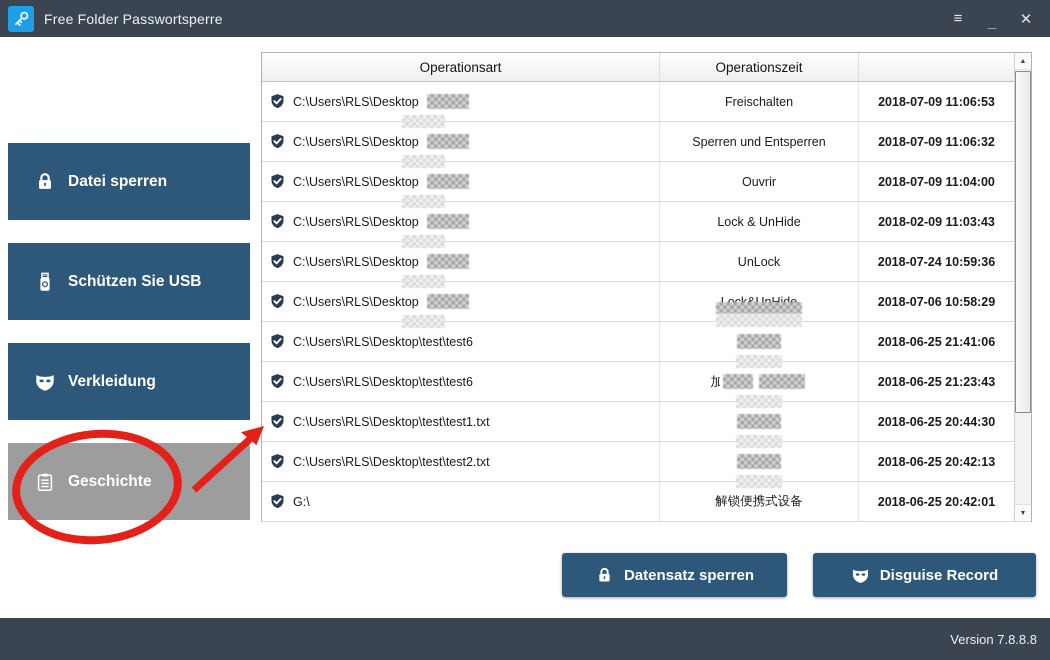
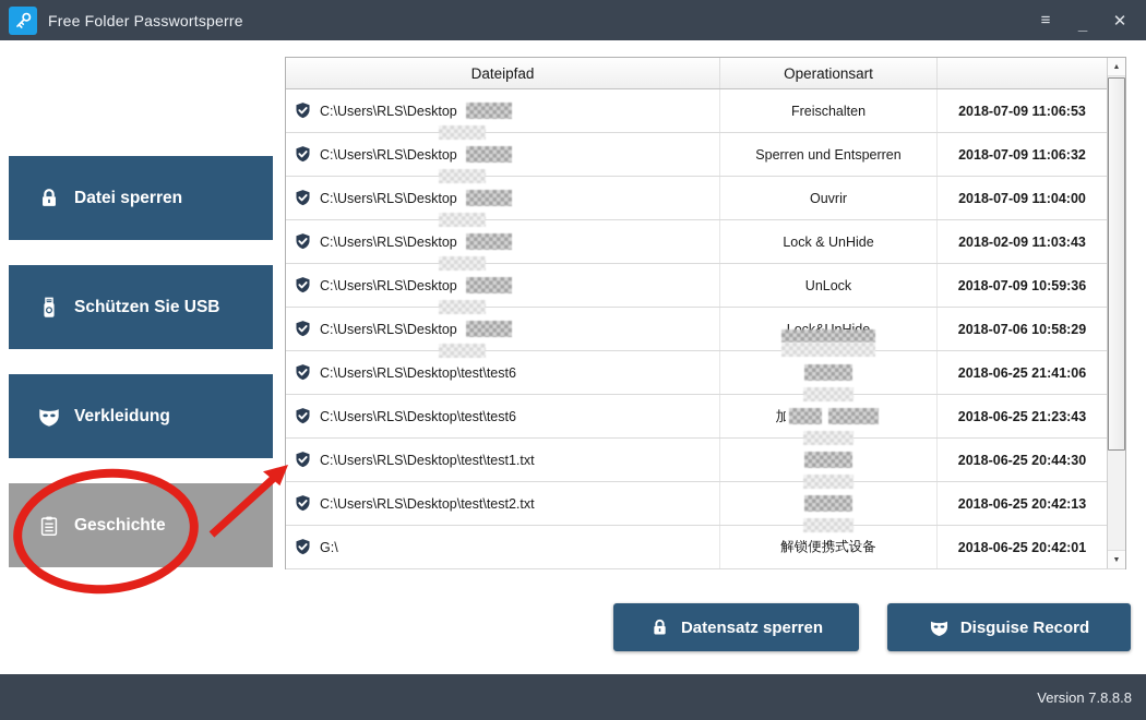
  Free Folder Passwortsperre
  ≡
  _
  ✕
  Datei sperren
  Schützen Sie USB
  Verkleidung
  Geschichte
+ Dateipfad
  Operationsart
- Operationszeit
  C:\Users\RLS\Desktop
  Freischalten
  2018-07-09 11:06:53
  C:\Users\RLS\Desktop
  Sperren und Entsperren
  2018-07-09 11:06:32
  C:\Users\RLS\Desktop
  Ouvrir
  2018-07-09 11:04:00
  C:\Users\RLS\Desktop
  Lock & UnHide
  2018-02-09 11:03:43
  C:\Users\RLS\Desktop
  UnLock
- 2018-07-24 10:59:36
+ 2018-07-09 10:59:36
  C:\Users\RLS\Desktop
  2018-07-06 10:58:29
  C:\Users\RLS\Desktop\test\test6
  2018-06-25 21:41:06
  C:\Users\RLS\Desktop\test\test6
  加
  2018-06-25 21:23:43
  C:\Users\RLS\Desktop\test\test1.txt
  2018-06-25 20:44:30
  C:\Users\RLS\Desktop\test\test2.txt
  2018-06-25 20:42:13
  G:\
  解锁便携式设备
  2018-06-25 20:42:01
  Datensatz sperren
  Disguise Record
  Version 7.8.8.8
